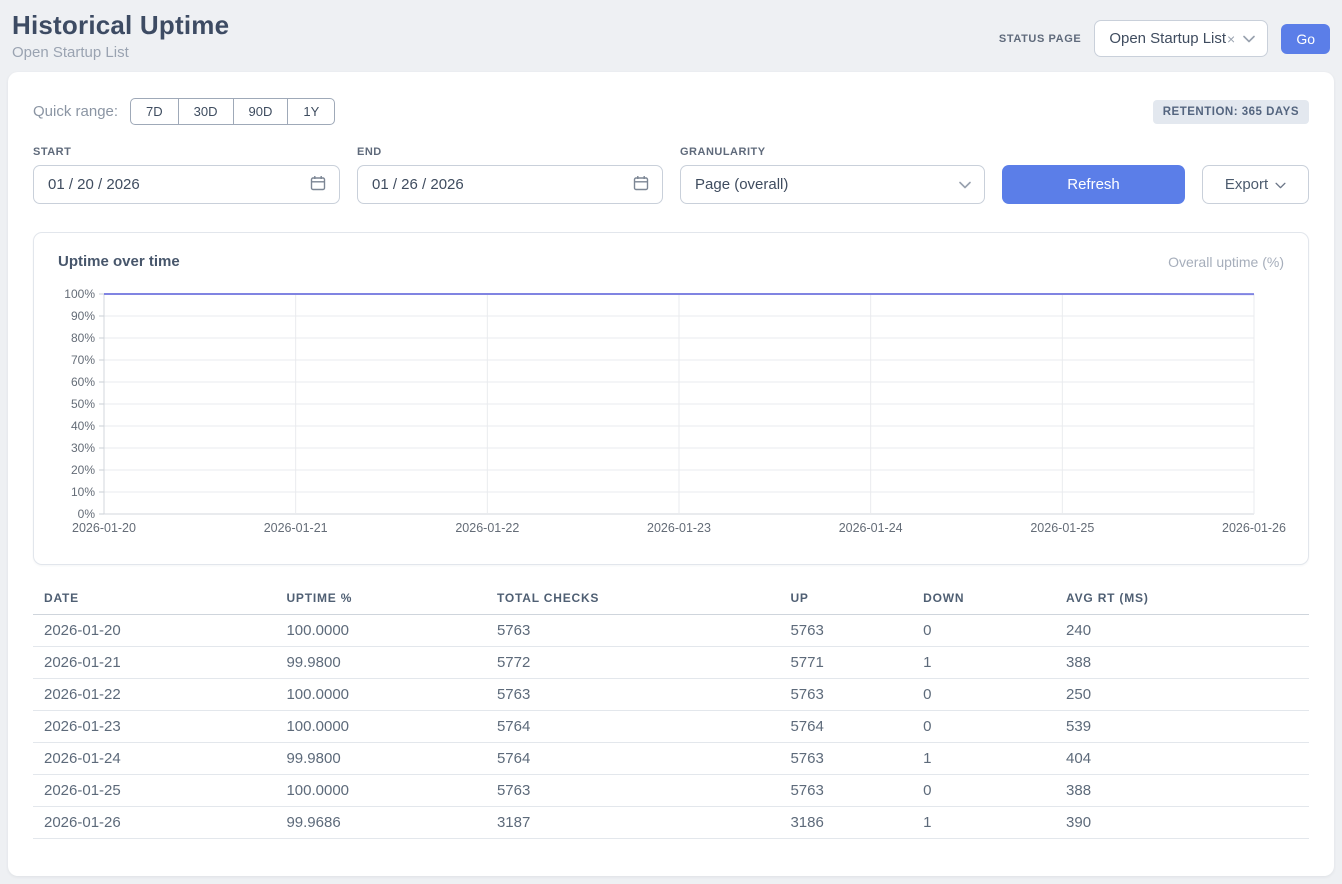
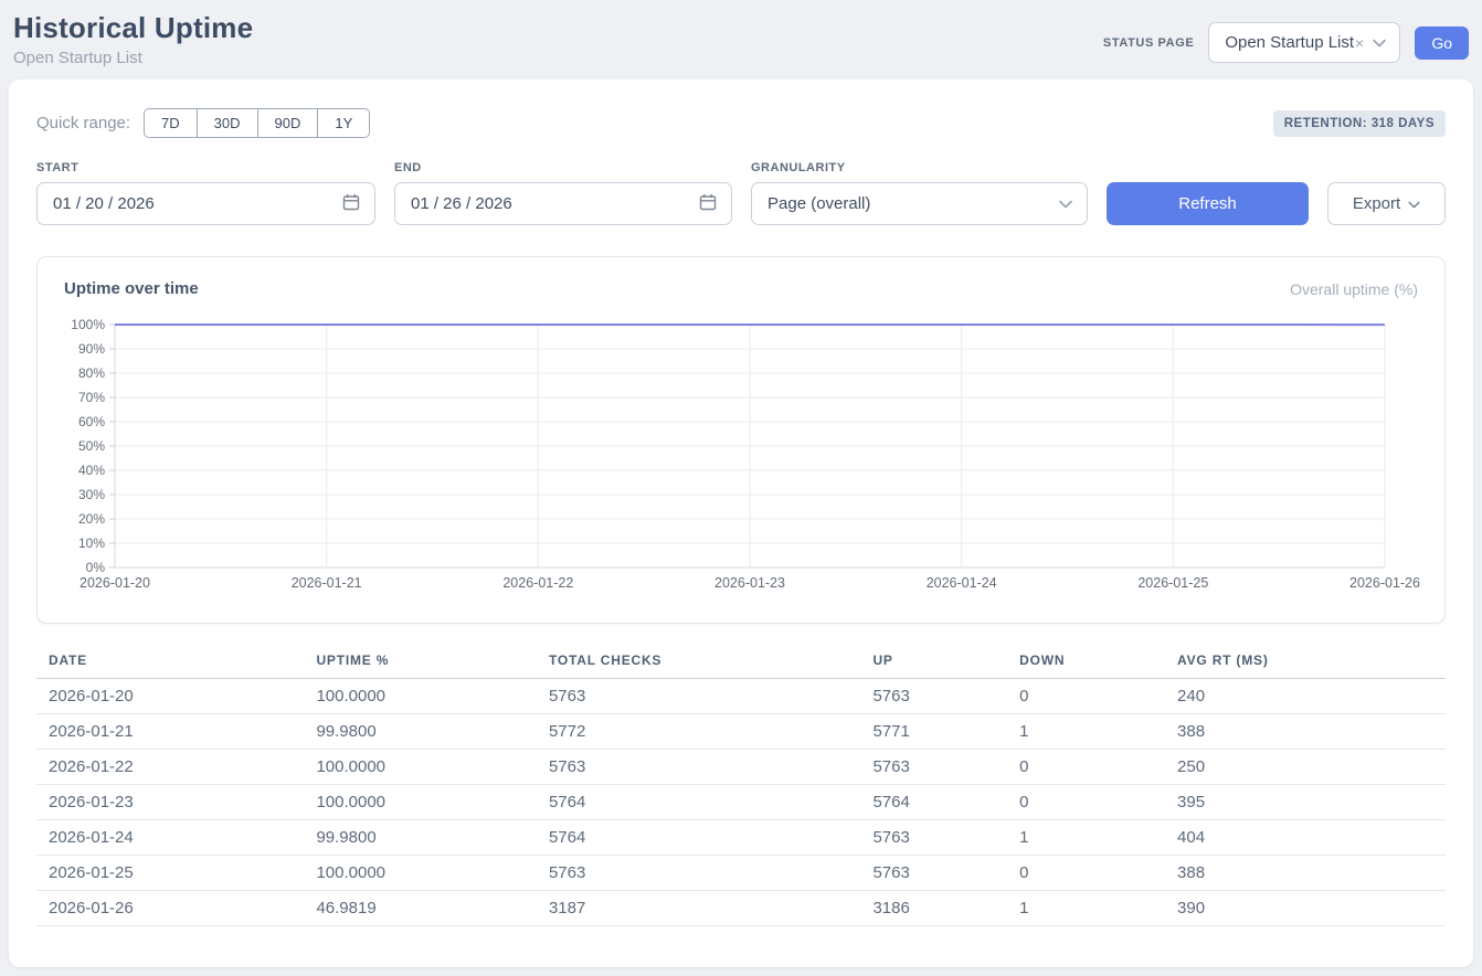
  Historical Uptime
  Open Startup List
  STATUS PAGE
  Open Startup List
  ×
  Go
  Quick range:
  7D
  30D
  90D
  1Y
- RETENTION: 365 DAYS
+ RETENTION: 318 DAYS
  START
  01 / 20 / 2026
  END
  01 / 26 / 2026
  GRANULARITY
  Page (overall)
  Refresh
  Export
  Uptime over time
  Overall uptime (%)
  0%
  10%
  20%
  30%
  40%
  50%
  60%
  70%
  80%
  90%
  100%
  2026-01-20
  2026-01-21
  2026-01-22
  2026-01-23
  2026-01-24
  2026-01-25
  2026-01-26
  DATE	UPTIME %	TOTAL CHECKS	UP	DOWN	AVG RT (MS)
  2026-01-20	100.0000	5763	5763	0	240
  2026-01-21	99.9800	5772	5771	1	388
  2026-01-22	100.0000	5763	5763	0	250
- 2026-01-23	100.0000	5764	5764	0	539
+ 2026-01-23	100.0000	5764	5764	0	395
  2026-01-24	99.9800	5764	5763	1	404
  2026-01-25	100.0000	5763	5763	0	388
- 2026-01-26	99.9686	3187	3186	1	390
+ 2026-01-26	46.9819	3187	3186	1	390
